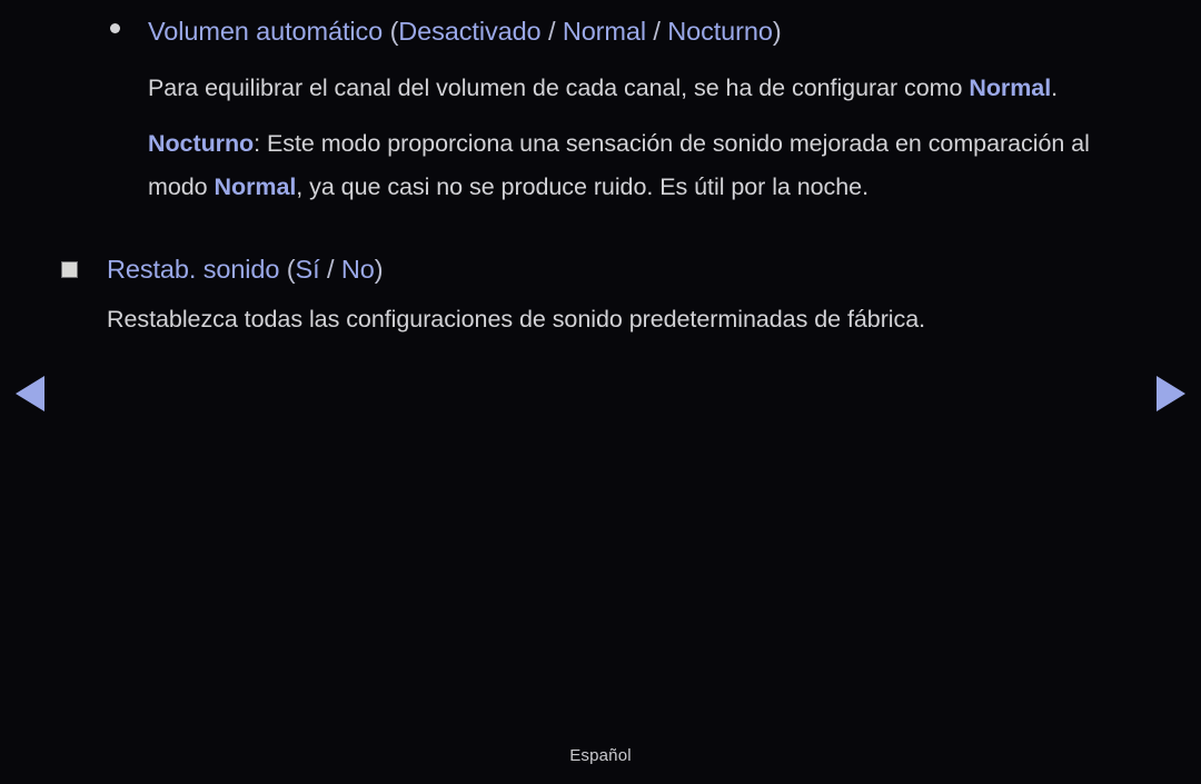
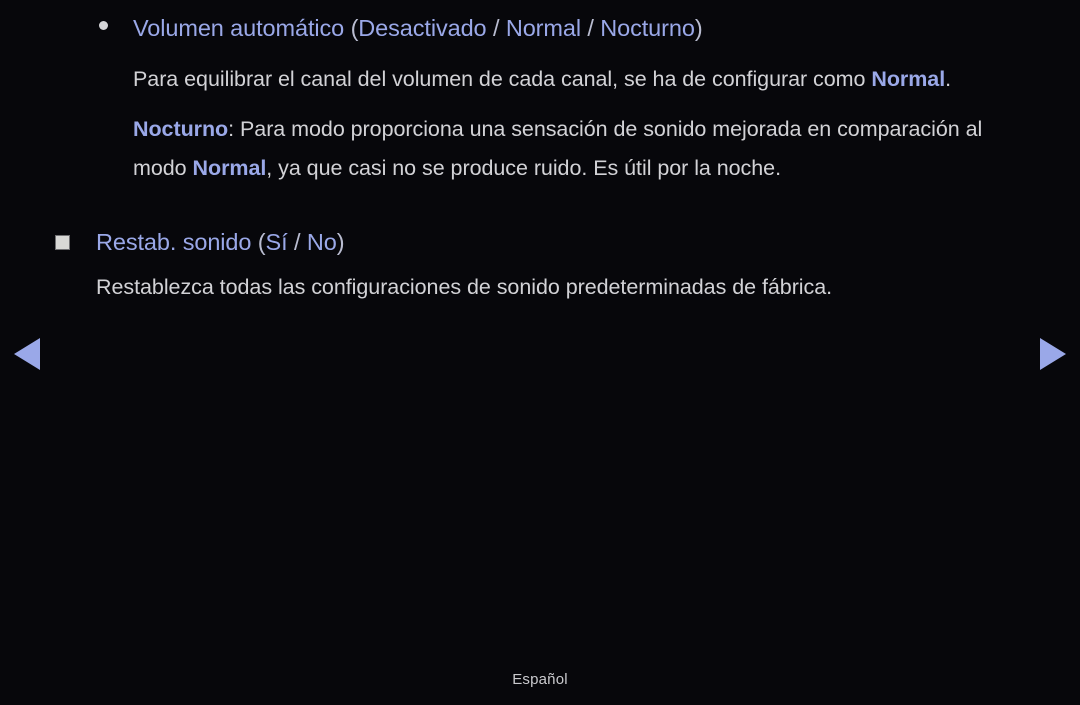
  Volumen automático (Desactivado / Normal / Nocturno)
  Para equilibrar el canal del volumen de cada canal, se ha de configurar como Normal.
- Nocturno: Este modo proporciona una sensación de sonido mejorada en comparación al modo Normal, ya que casi no se produce ruido. Es útil por la noche.
+ Nocturno: Para modo proporciona una sensación de sonido mejorada en comparación al modo Normal, ya que casi no se produce ruido. Es útil por la noche.
  Restab. sonido (Sí / No)
  Restablezca todas las configuraciones de sonido predeterminadas de fábrica.
  Español
